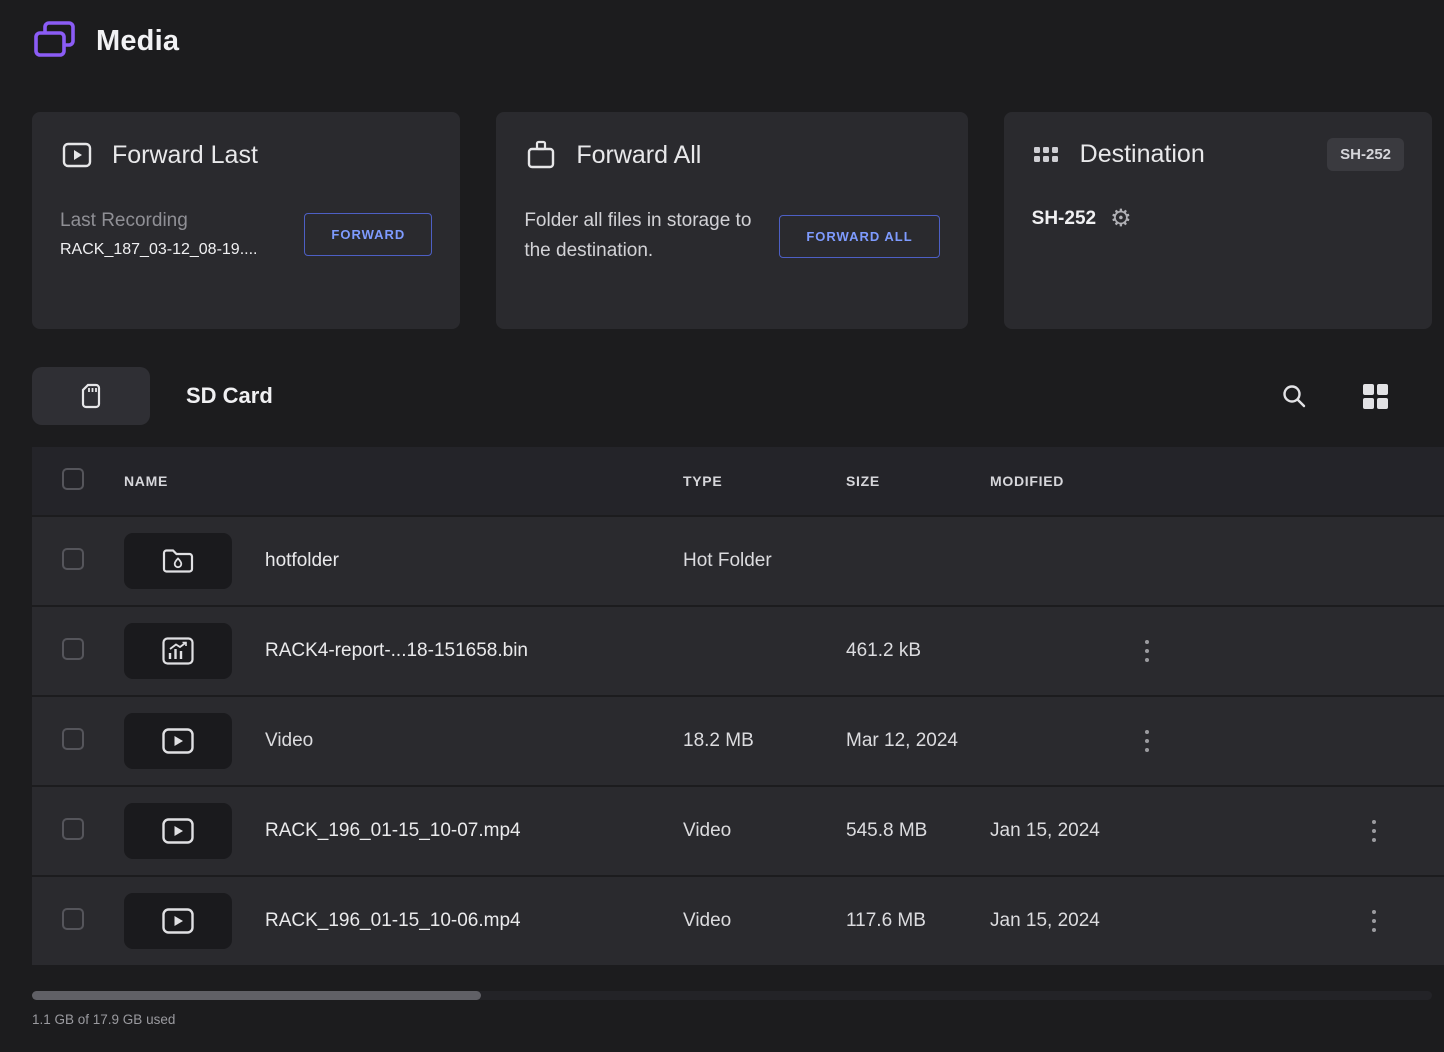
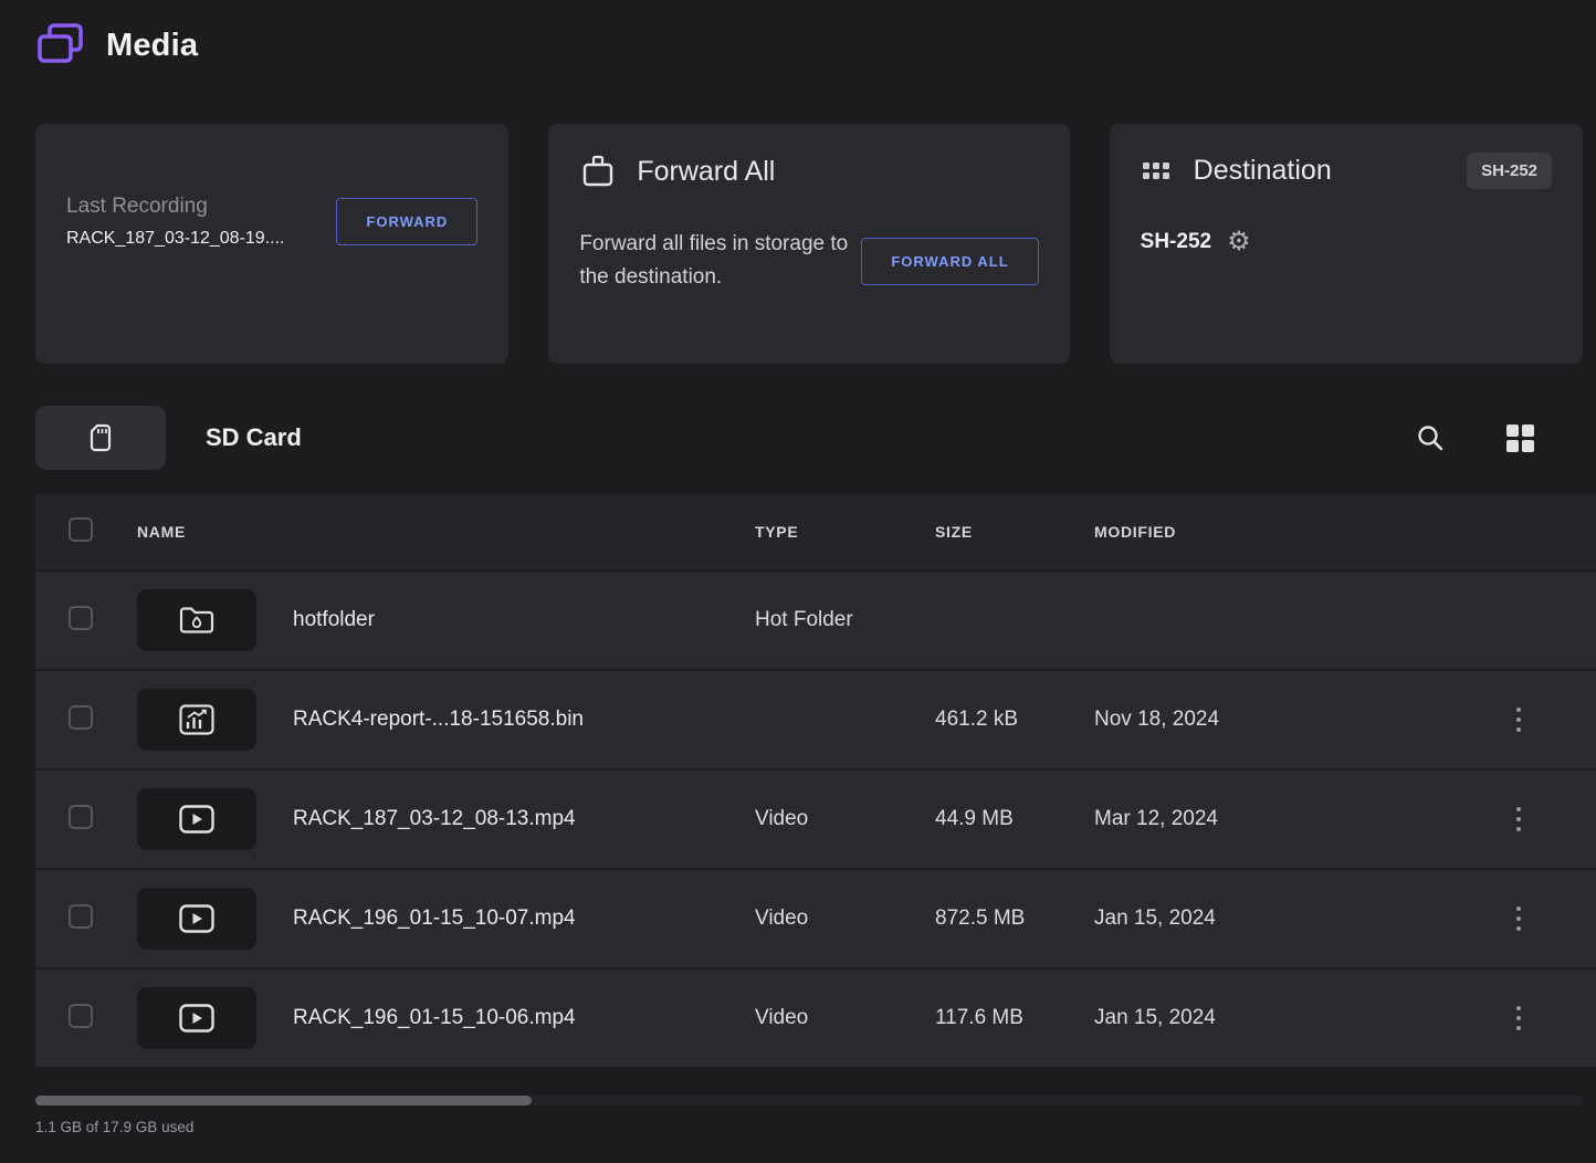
  Media
- Forward Last
  Last Recording
  RACK_187_03-12_08-19....
  FORWARD
  Forward All
- Folder all files in storage to the destination.
+ Forward all files in storage to the destination.
  FORWARD ALL
  Destination
  SH-252
  SH-252
  ⚙
  SD Card
  NAME
  TYPE
  SIZE
  MODIFIED
  hotfolder
  Hot Folder
  RACK4-report-...18-151658.bin
  461.2 kB
+ Nov 18, 2024
+ RACK_187_03-12_08-13.mp4
  Video
- 18.2 MB
+ 44.9 MB
  Mar 12, 2024
  RACK_196_01-15_10-07.mp4
  Video
- 545.8 MB
+ 872.5 MB
  Jan 15, 2024
  RACK_196_01-15_10-06.mp4
  Video
  117.6 MB
  Jan 15, 2024
  1.1 GB of 17.9 GB used
